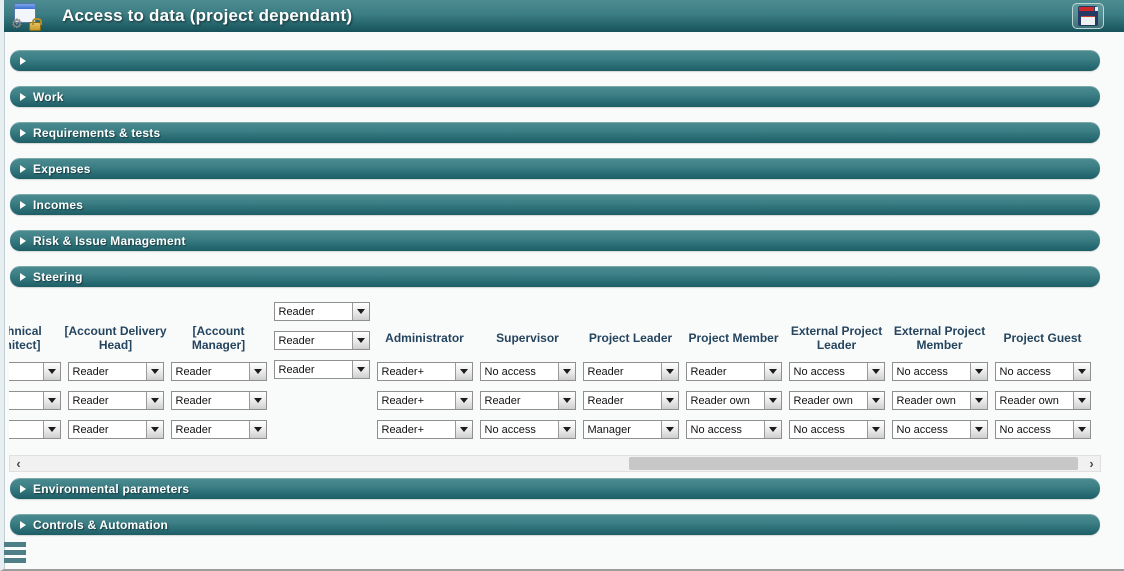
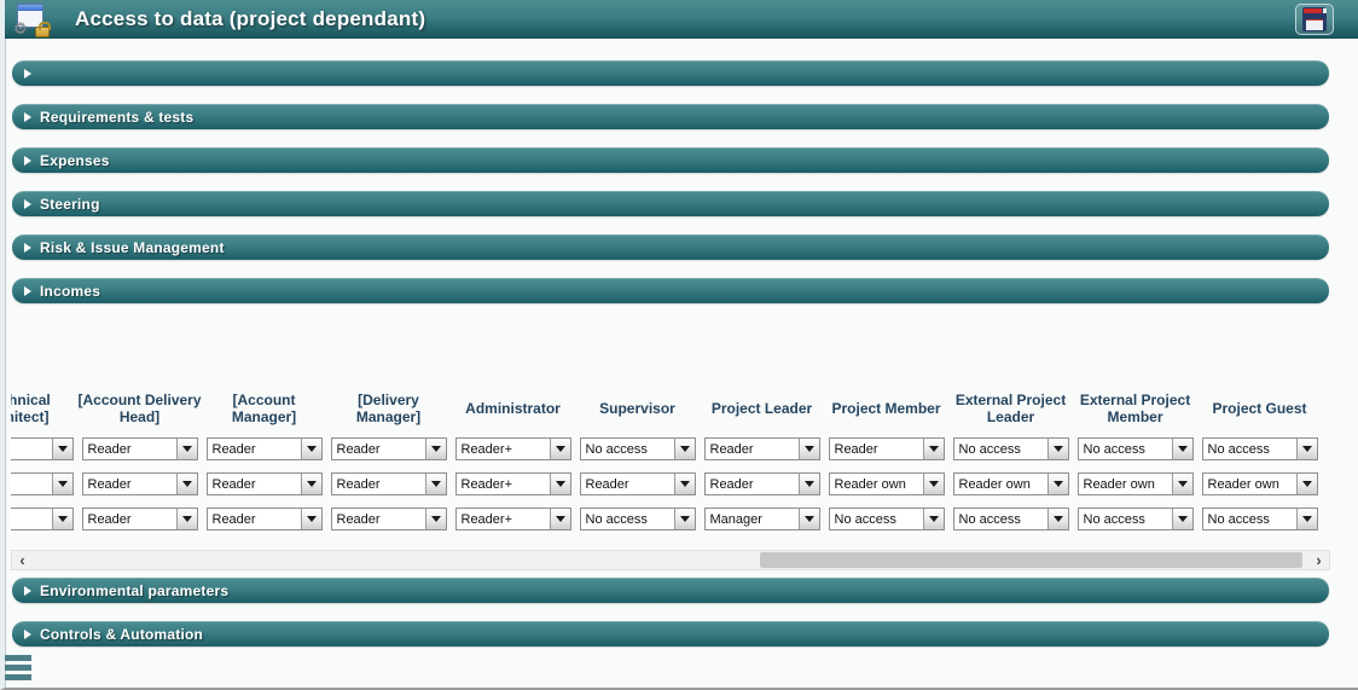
  ⚙
  Access to data (project dependant)
- Work
  Requirements & tests
  Expenses
- Incomes
+ Steering
  Risk & Issue Management
- Steering
+ Incomes
  [Account Delivery Head]
  Reader
  Reader
  Reader
  [Account Manager]
  Reader
  Reader
  Reader
+ [Delivery Manager]
  Reader
  Reader
  Reader
  Administrator
  Reader+
  Reader+
  Reader+
  Supervisor
  No access
  Reader
  No access
  Project Leader
  Reader
  Reader
  Manager
  Project Member
  Reader
  Reader own
  No access
  External Project Leader
  No access
  Reader own
  No access
  External Project Member
  No access
  Reader own
  No access
  Project Guest
  No access
  Reader own
  No access
  ‹
  ›
  Environmental parameters
  Controls & Automation
